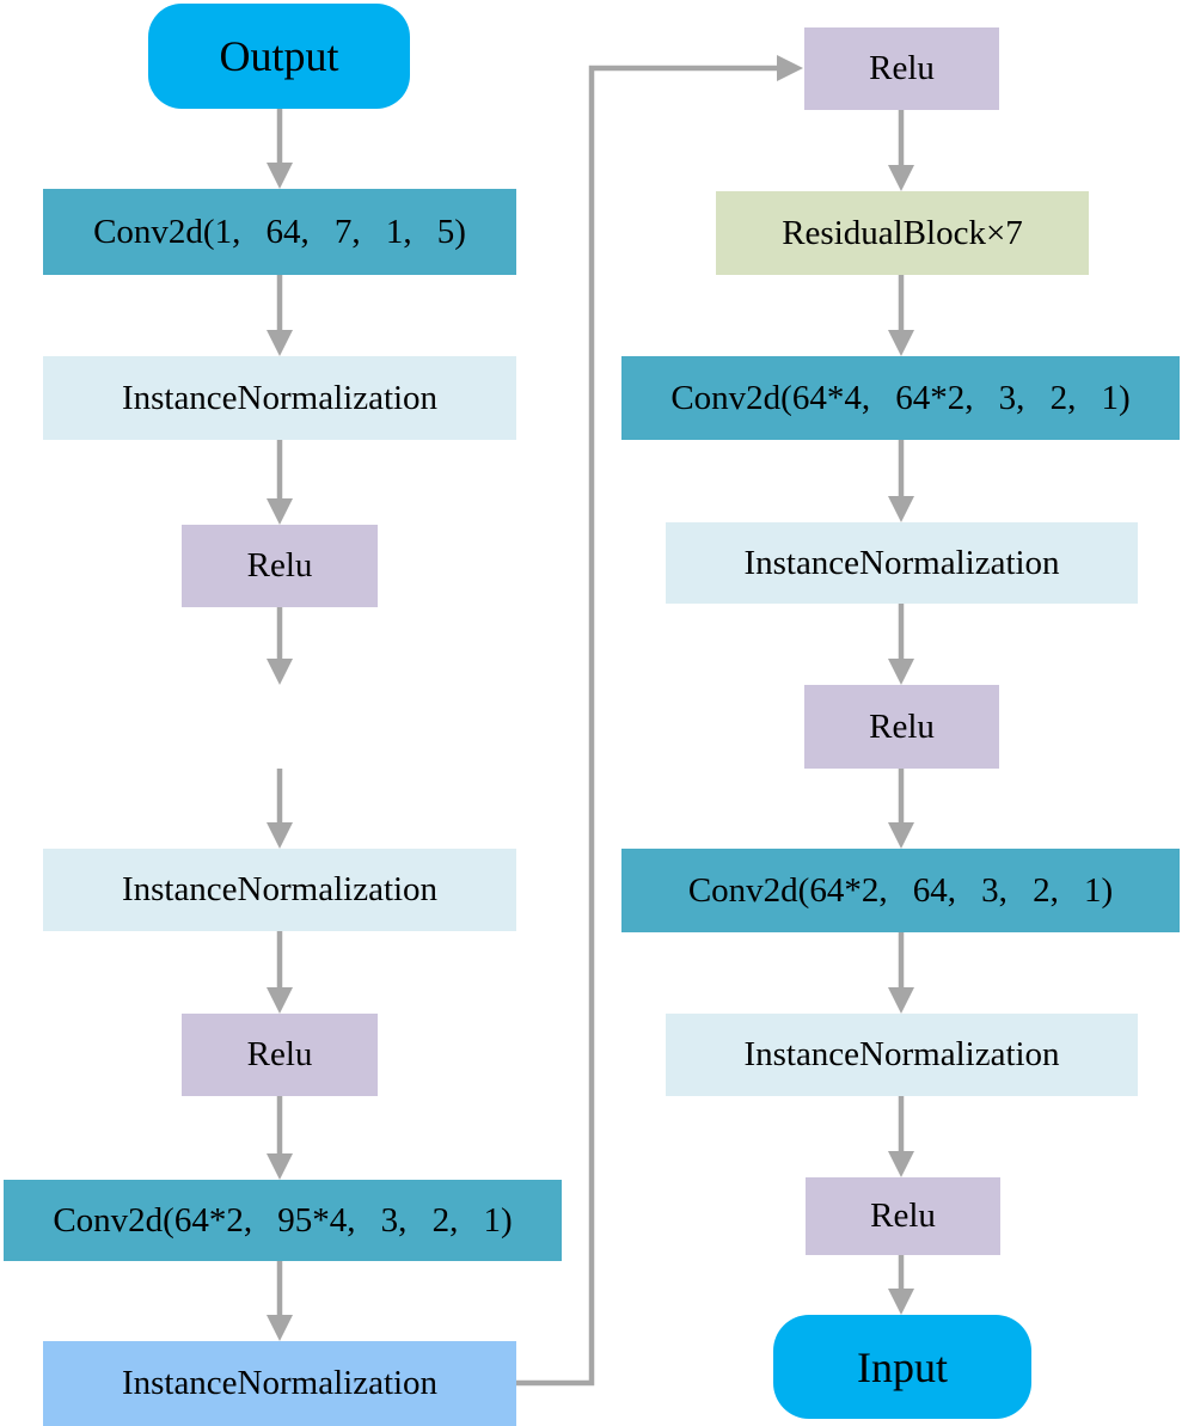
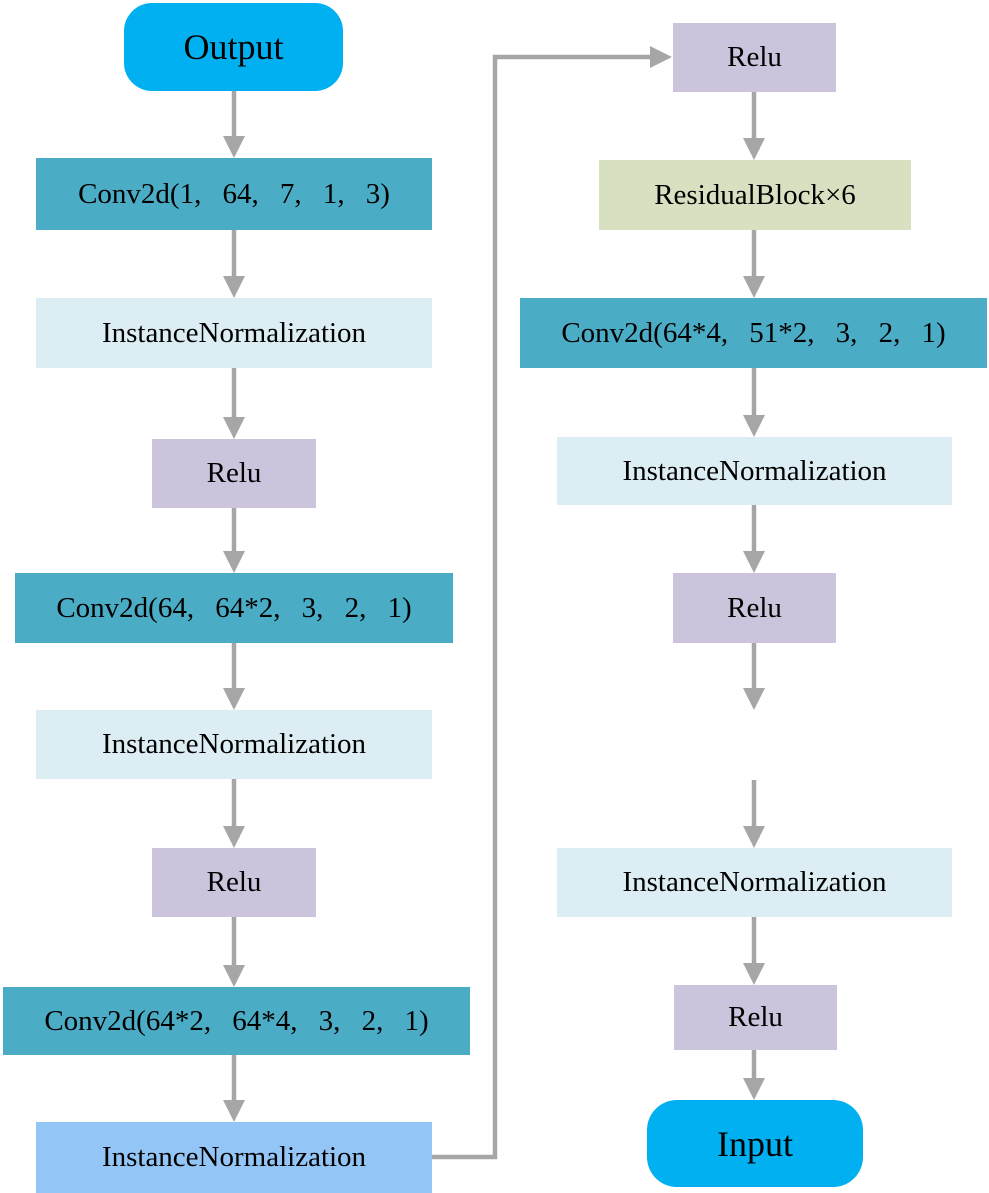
  Output
- Conv2d(1, 64, 7, 1, 5)
+ Conv2d(1, 64, 7, 1, 3)
  InstanceNormalization
  Relu
+ Conv2d(64, 64*2, 3, 2, 1)
  InstanceNormalization
  Relu
- Conv2d(64*2, 95*4, 3, 2, 1)
+ Conv2d(64*2, 64*4, 3, 2, 1)
  InstanceNormalization
  Relu
- ResidualBlock×7
+ ResidualBlock×6
- Conv2d(64*4, 64*2, 3, 2, 1)
+ Conv2d(64*4, 51*2, 3, 2, 1)
  InstanceNormalization
  Relu
- Conv2d(64*2, 64, 3, 2, 1)
  InstanceNormalization
  Relu
  Input
